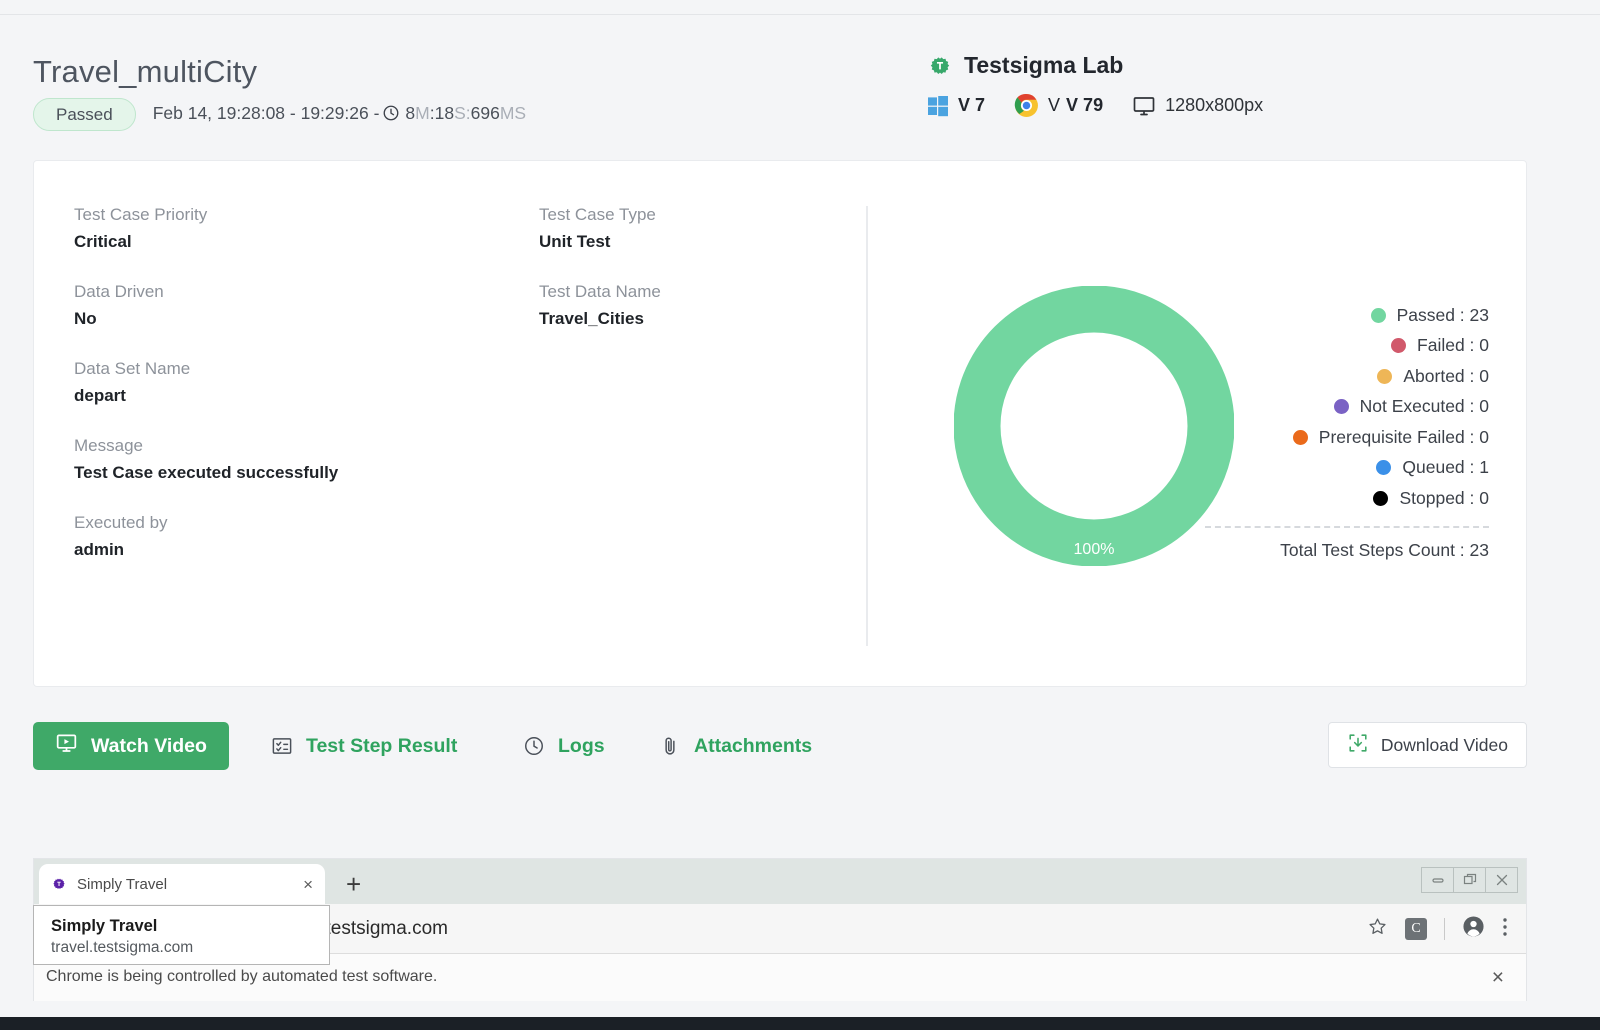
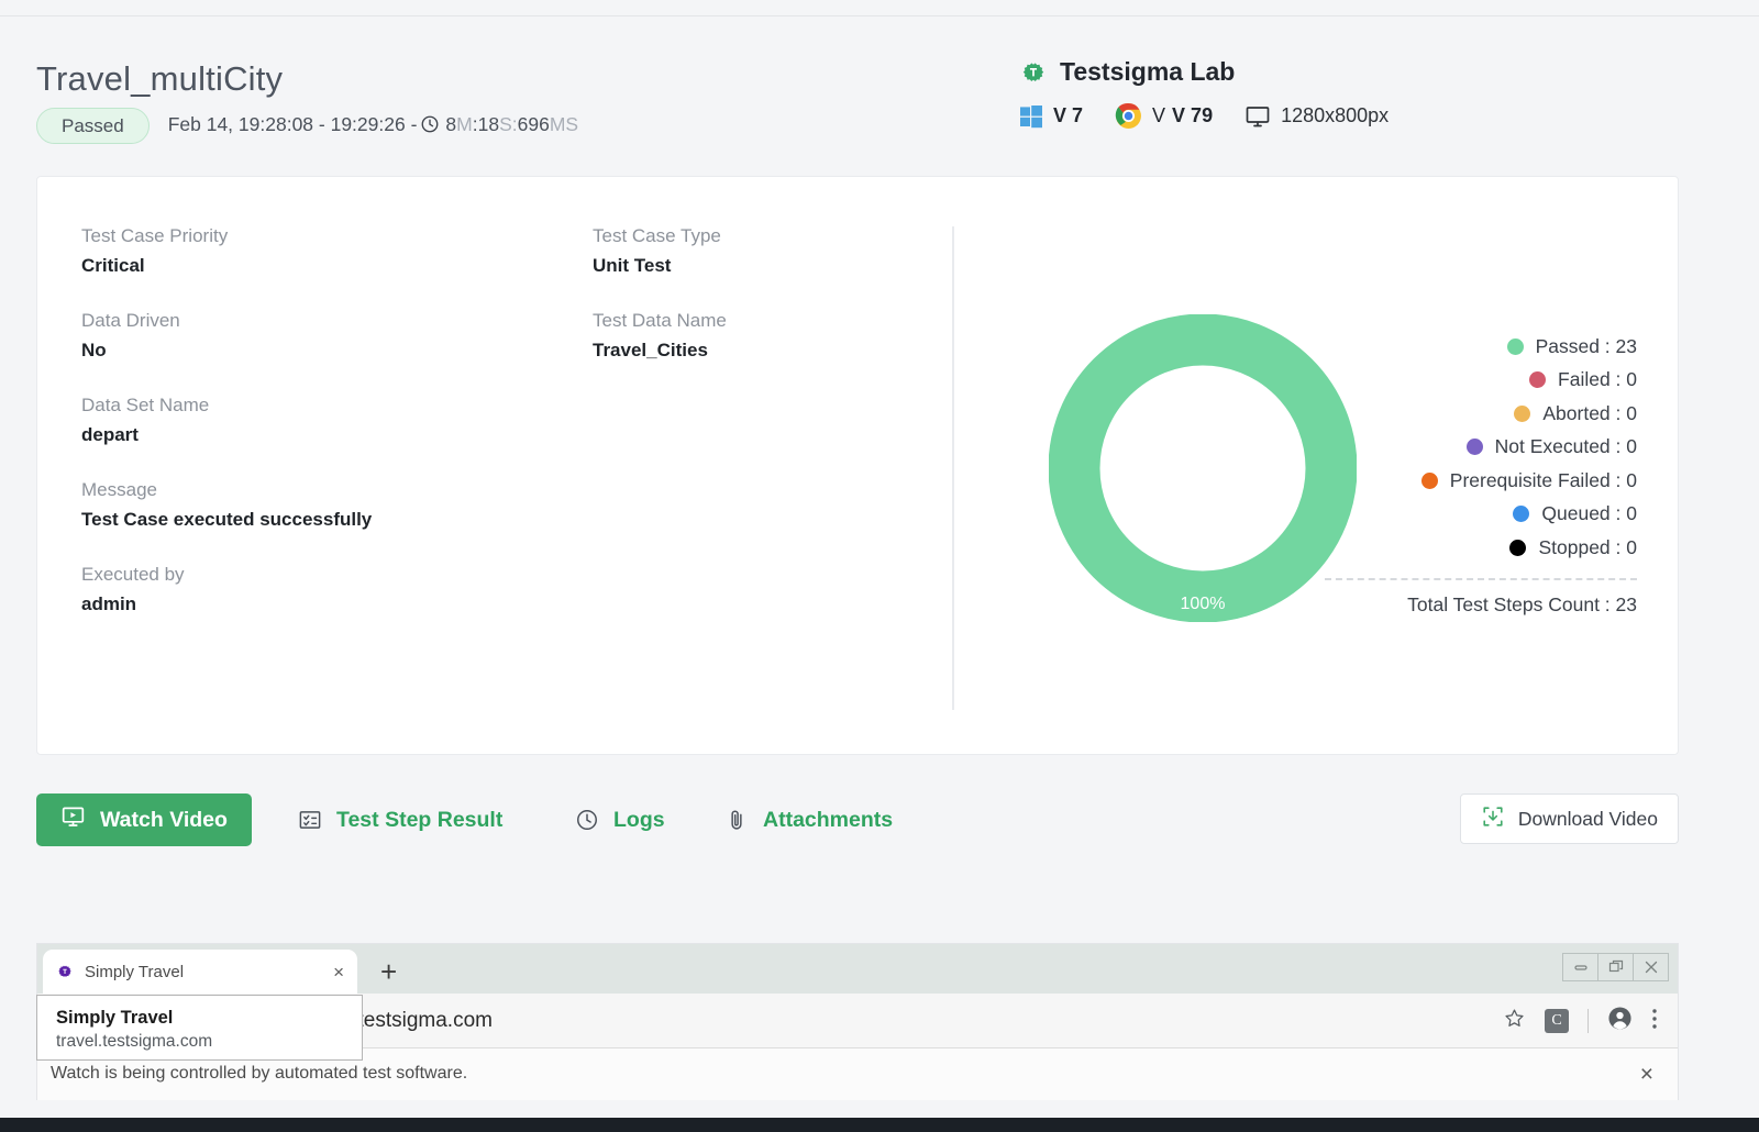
  Travel_multiCity
  Passed
  Feb 14, 19:28:08 - 19:29:26 - 8M:18S:696MS
  Testsigma Lab
  V 7
  V
  V 79
  1280x800px
  Test Case Priority
  Critical
  Test Case Type
  Unit Test
  Data Driven
  No
  Test Data Name
  Travel_Cities
  Data Set Name
  depart
  Message
  Test Case executed successfully
  Executed by
  admin
  100%
  Passed : 23
  Failed : 0
  Aborted : 0
  Not Executed : 0
  Prerequisite Failed : 0
- Queued : 1
+ Queued : 0
  Stopped : 0
  Total Test Steps Count : 23
  Watch Video
  Test Step Result
  Logs
  Attachments
  Download Video
  Simply Travel
  ×
  +
  estsigma.com
  C
- Chrome is being controlled by automated test software.
+ Watch is being controlled by automated test software.
  ×
  Simply Travel
  travel.testsigma.com
